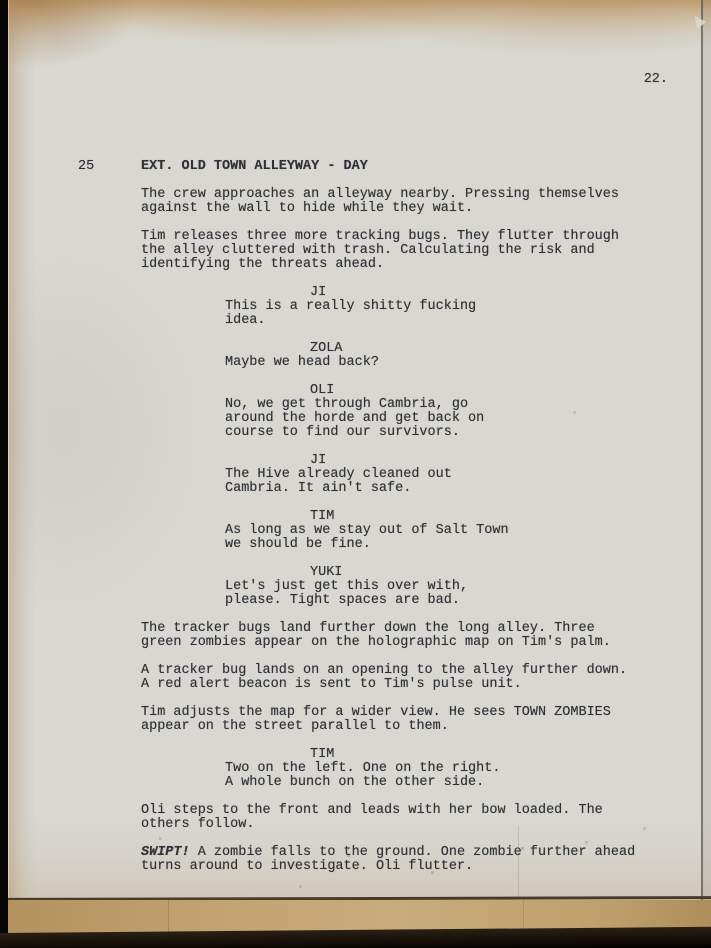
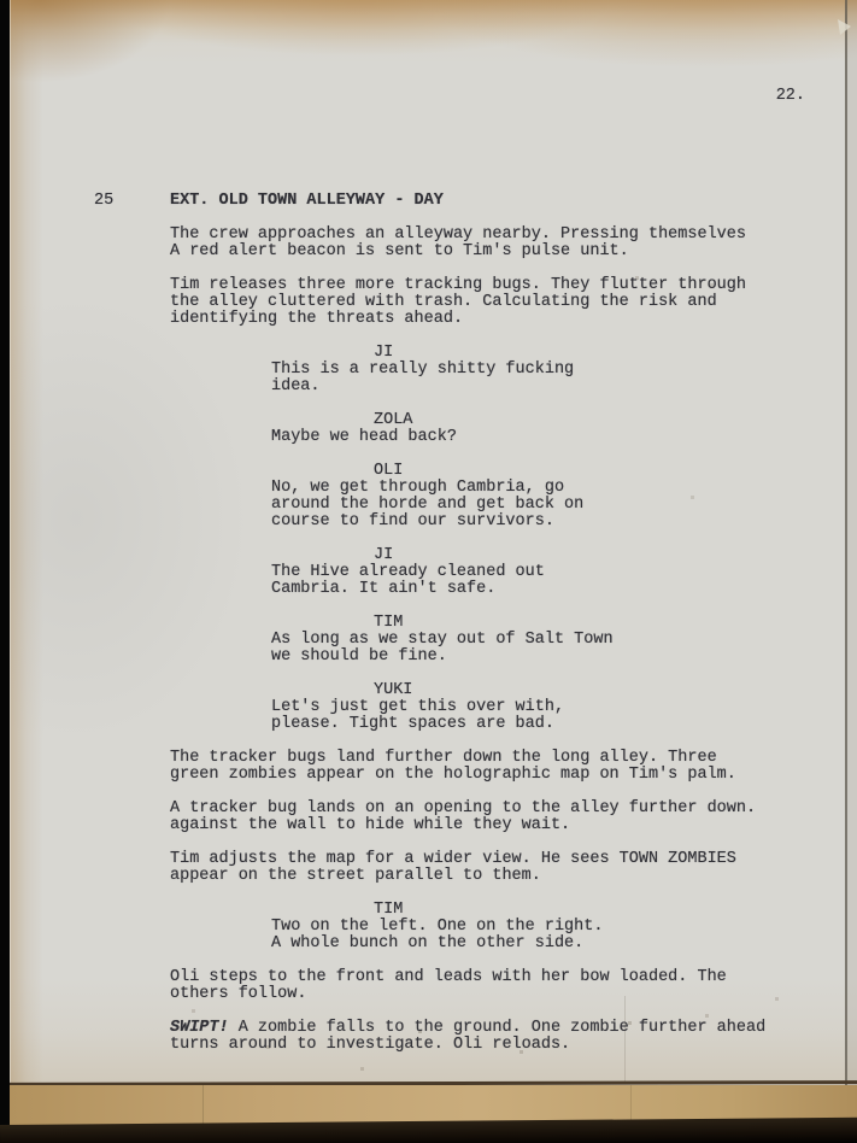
  22.
  25
  EXT. OLD TOWN ALLEYWAY - DAY
  The crew approaches an alleyway nearby. Pressing themselves
- against the wall to hide while they wait.
+ A red alert beacon is sent to Tim's pulse unit.
  Tim releases three more tracking bugs. They flutter through
  the alley cluttered with trash. Calculating the risk and
  identifying the threats ahead.
  JI
  This is a really shitty fucking
  idea.
  ZOLA
  Maybe we head back?
  OLI
  No, we get through Cambria, go
  around the horde and get back on
  course to find our survivors.
  JI
  The Hive already cleaned out
  Cambria. It ain't safe.
  TIM
  As long as we stay out of Salt Town
  we should be fine.
  YUKI
  Let's just get this over with,
  please. Tight spaces are bad.
  The tracker bugs land further down the long alley. Three
  green zombies appear on the holographic map on Tim's palm.
  A tracker bug lands on an opening to the alley further down.
- A red alert beacon is sent to Tim's pulse unit.
+ against the wall to hide while they wait.
  Tim adjusts the map for a wider view. He sees TOWN ZOMBIES
  appear on the street parallel to them.
  TIM
  Two on the left. One on the right.
  A whole bunch on the other side.
  Oli steps to the front and leads with her bow loaded. The
  others follow.
  SWIPT! A zombie falls to the ground. One zombie further ahead
- turns around to investigate. Oli flutter.
+ turns around to investigate. Oli reloads.
